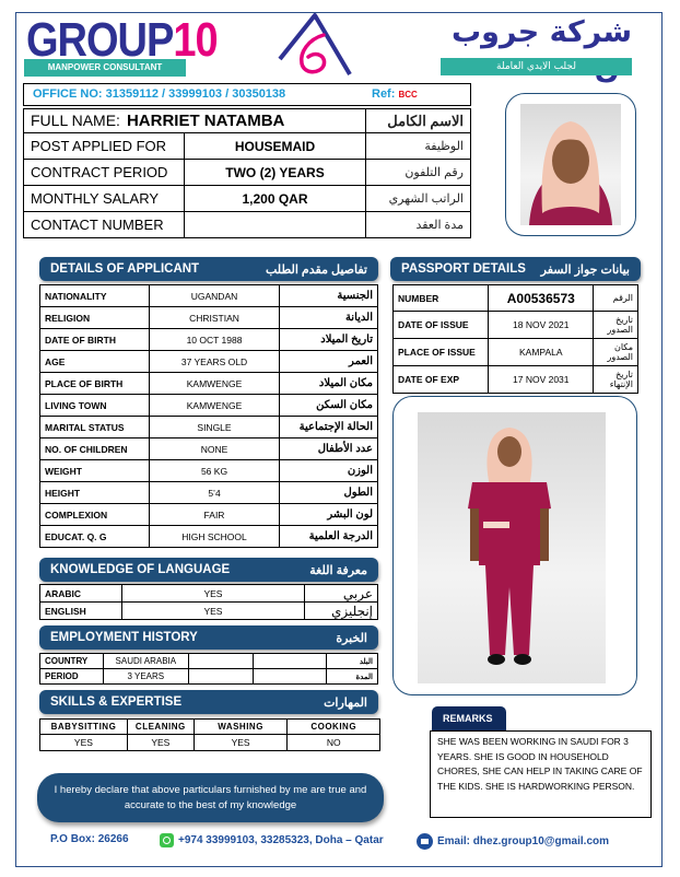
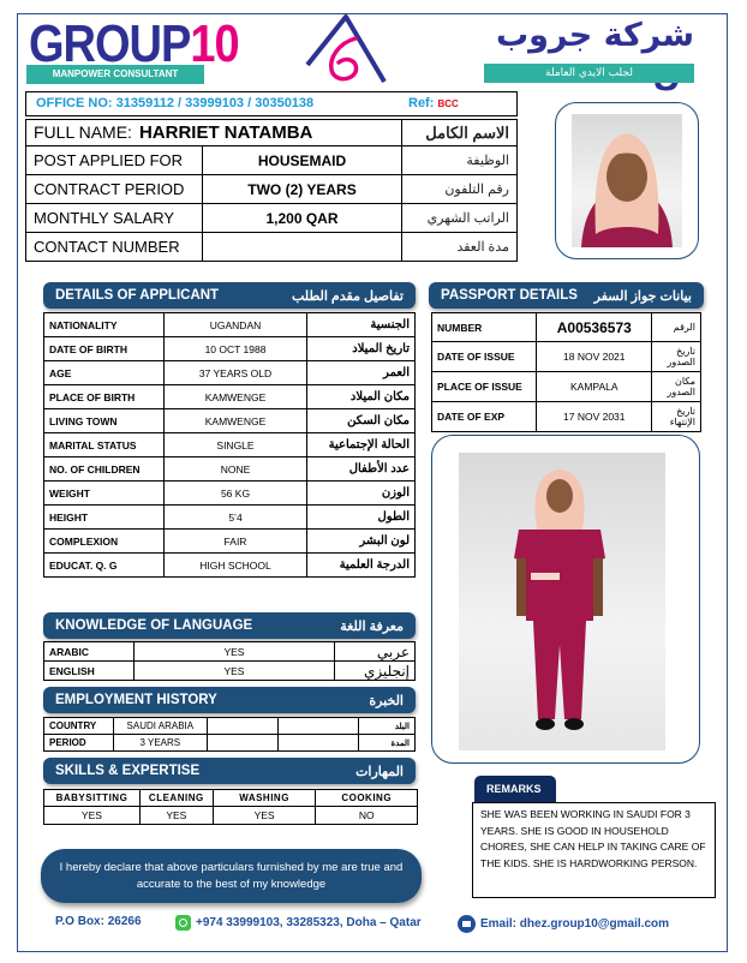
  GROUP10
  MANPOWER CONSULTANT
  شركة جروب
  لجلب الايدي العاملة
  OFFICE NO: 31359112 / 33999103 / 30350138
  Ref: BCC
  FULL NAME: HARRIET NATAMBA	الاسم الكامل
  POST APPLIED FOR	HOUSEMAID	الوظيفة
  CONTRACT PERIOD	TWO (2) YEARS	رقم التلفون
  MONTHLY SALARY	1,200 QAR	الراتب الشهري
  CONTACT NUMBER		مدة العقد
  DETAILS OF APPLICANT
  تفاصيل مقدم الطلب
  NATIONALITY	UGANDAN	الجنسية
- RELIGION	CHRISTIAN	الديانة
  DATE OF BIRTH	10 OCT 1988	تاريخ الميلاد
  AGE	37 YEARS OLD	العمر
  PLACE OF BIRTH	KAMWENGE	مكان الميلاد
  LIVING TOWN	KAMWENGE	مكان السكن
  MARITAL STATUS	SINGLE	الحالة الإجتماعية
  NO. OF CHILDREN	NONE	عدد الأطفال
  WEIGHT	56 KG	الوزن
  HEIGHT	5’4	الطول
  COMPLEXION	FAIR	لون البشر
  EDUCAT. Q. G	HIGH SCHOOL	الدرجة العلمية
  PASSPORT DETAILS
  بيانات جواز السفر
  NUMBER	A00536573	الرقم
  DATE OF ISSUE	18 NOV 2021	تاريخ الصدور
  PLACE OF ISSUE	KAMPALA	مكان الصدور
  DATE OF EXP	17 NOV 2031	تاريخ الإنتهاء
  KNOWLEDGE OF LANGUAGE
  معرفة اللغة
  ARABIC	YES	عربي
  ENGLISH	YES	إنجليزي
  EMPLOYMENT HISTORY
  الخبرة
  COUNTRY	SAUDI ARABIA
  PERIOD	3 YEARS
  SKILLS & EXPERTISE
  المهارات
  BABYSITTING	CLEANING	WASHING	COOKING
  YES	YES	YES	NO
  I hereby declare that above particulars furnished by me are true and accurate to the best of my knowledge
  REMARKS
  SHE WAS BEEN WORKING IN SAUDI FOR 3 YEARS. SHE IS GOOD IN HOUSEHOLD CHORES, SHE CAN HELP IN TAKING CARE OF THE KIDS. SHE IS HARDWORKING PERSON.
  P.O Box: 26266
  +974 33999103, 33285323, Doha – Qatar
  Email: dhez.group10@gmail.com
